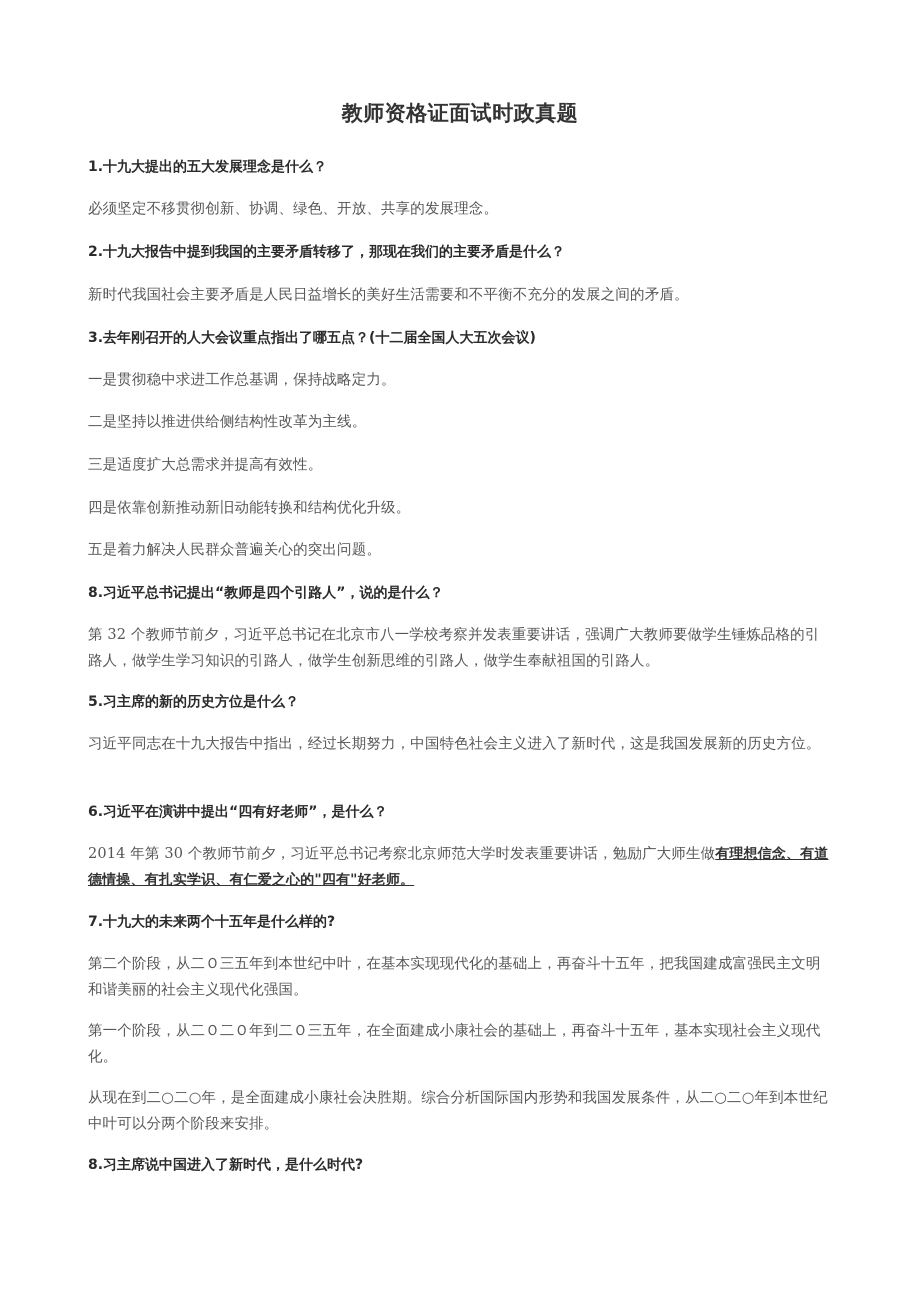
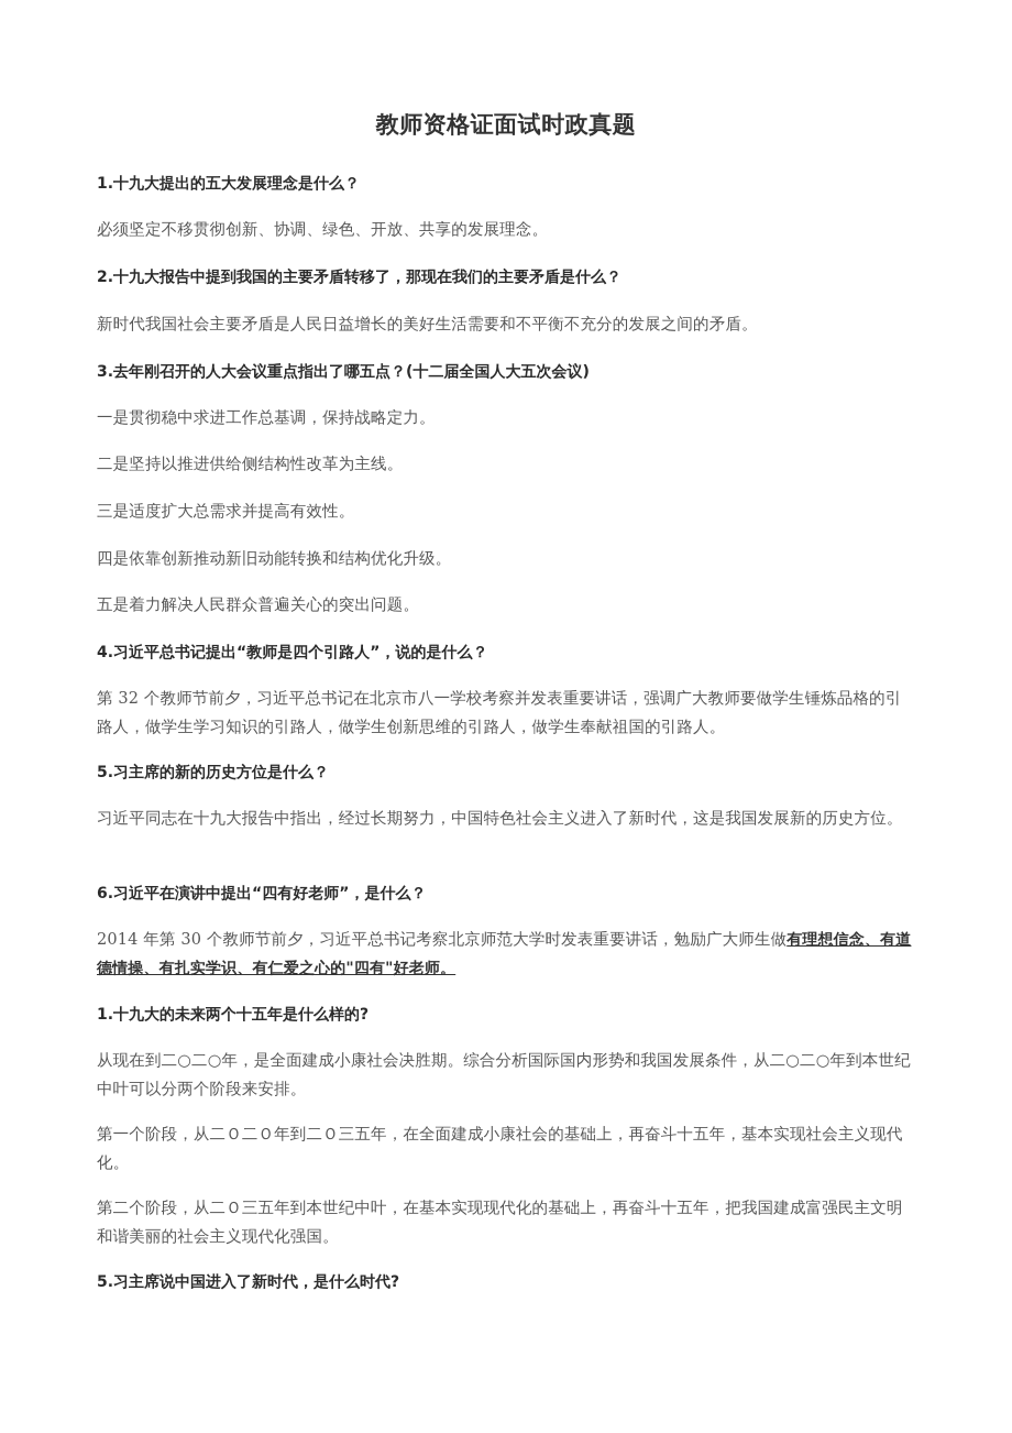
  教师资格证面试时政真题
  1.十九大提出的五大发展理念是什么？
  必须坚定不移贯彻创新、协调、绿色、开放、共享的发展理念。
  2.十九大报告中提到我国的主要矛盾转移了，那现在我们的主要矛盾是什么？
  新时代我国社会主要矛盾是人民日益增长的美好生活需要和不平衡不充分的发展之间的矛盾。
  3.去年刚召开的人大会议重点指出了哪五点？(十二届全国人大五次会议)
  一是贯彻稳中求进工作总基调，保持战略定力。
  二是坚持以推进供给侧结构性改革为主线。
  三是适度扩大总需求并提高有效性。
  四是依靠创新推动新旧动能转换和结构优化升级。
  五是着力解决人民群众普遍关心的突出问题。
- 8.习近平总书记提出“教师是四个引路人”，说的是什么？
+ 4.习近平总书记提出“教师是四个引路人”，说的是什么？
  第 32 个教师节前夕，习近平总书记在北京市八一学校考察并发表重要讲话，强调广大教师要做学生锤炼品格的引路人，做学生学习知识的引路人，做学生创新思维的引路人，做学生奉献祖国的引路人。
  5.习主席的新的历史方位是什么？
  习近平同志在十九大报告中指出，经过长期努力，中国特色社会主义进入了新时代，这是我国发展新的历史方位。
  6.习近平在演讲中提出“四有好老师”，是什么？
  2014 年第 30 个教师节前夕，习近平总书记考察北京师范大学时发表重要讲话，勉励广大师生做有理想信念、有道德情操、有扎实学识、有仁爱之心的"四有"好老师。
- 7.十九大的未来两个十五年是什么样的?
+ 1.十九大的未来两个十五年是什么样的?
- 第二个阶段，从二Ｏ三五年到本世纪中叶，在基本实现现代化的基础上，再奋斗十五年，把我国建成富强民主文明和谐美丽的社会主义现代化强国。
+ 从现在到二○二○年，是全面建成小康社会决胜期。综合分析国际国内形势和我国发展条件，从二○二○年到本世纪中叶可以分两个阶段来安排。
  第一个阶段，从二Ｏ二Ｏ年到二Ｏ三五年，在全面建成小康社会的基础上，再奋斗十五年，基本实现社会主义现代化。
- 从现在到二○二○年，是全面建成小康社会决胜期。综合分析国际国内形势和我国发展条件，从二○二○年到本世纪中叶可以分两个阶段来安排。
+ 第二个阶段，从二Ｏ三五年到本世纪中叶，在基本实现现代化的基础上，再奋斗十五年，把我国建成富强民主文明和谐美丽的社会主义现代化强国。
- 8.习主席说中国进入了新时代，是什么时代?
+ 5.习主席说中国进入了新时代，是什么时代?
